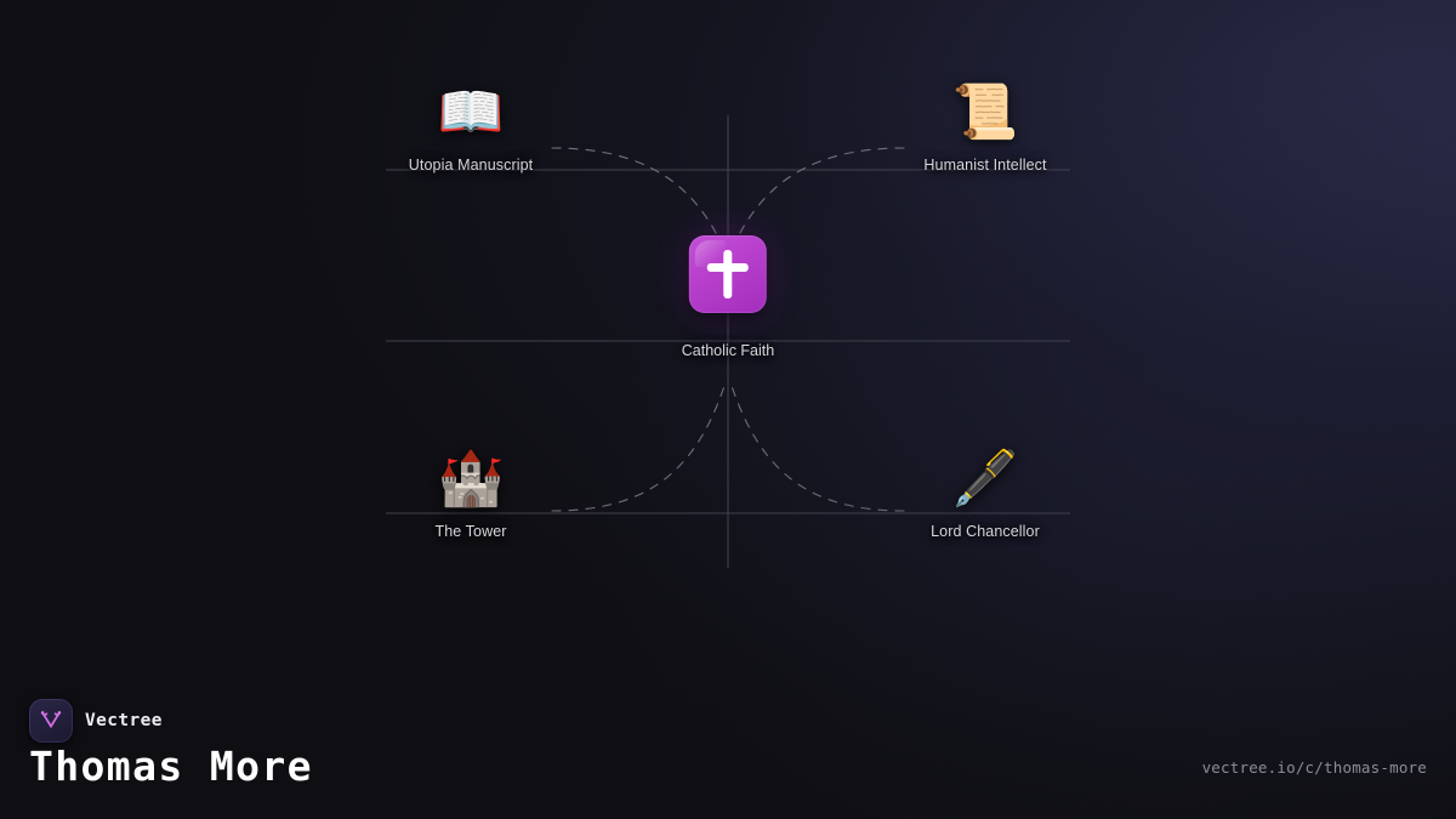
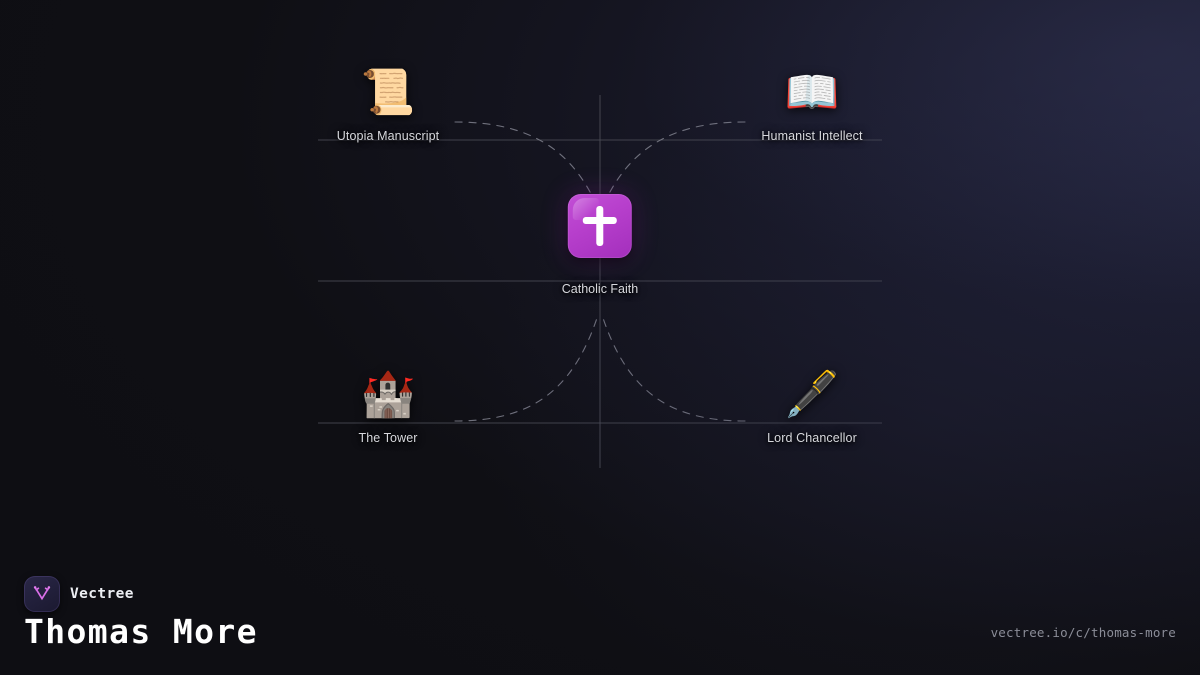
  Catholic Faith
- 📖
+ 📜
  Utopia Manuscript
- 📜
+ 📖
  Humanist Intellect
  🏰
  The Tower
  🖋️
  Lord Chancellor
  Vectree
  Thomas More
  vectree.io/c/thomas-more
